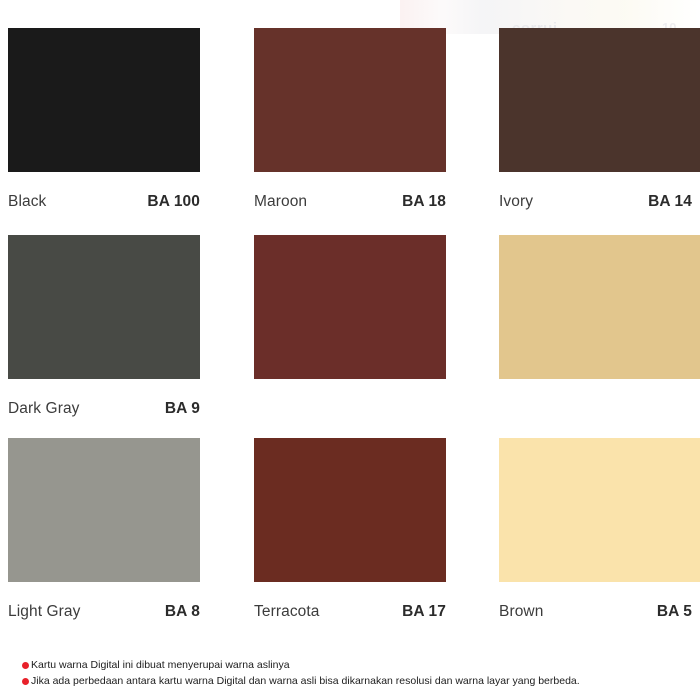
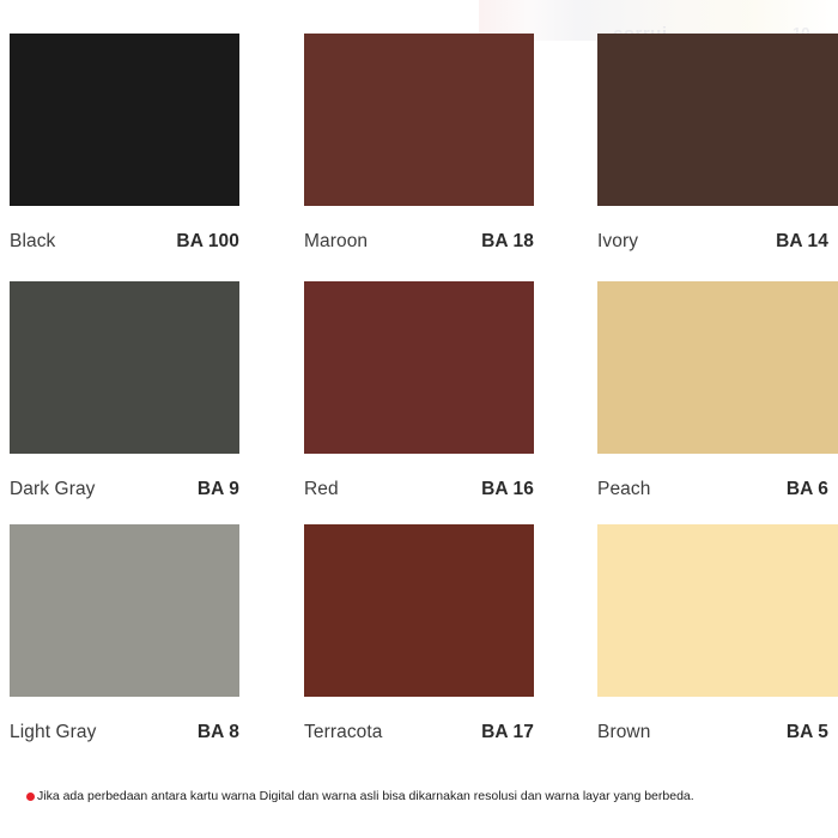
  Black
  BA 100
  Maroon
  BA 18
  Ivory
  BA 14
  Dark Gray
  BA 9
+ Red
+ BA 16
+ Peach
+ BA 6
  Light Gray
  BA 8
  Terracota
  BA 17
  Brown
  BA 5
- Kartu warna Digital ini dibuat menyerupai warna aslinya
  Jika ada perbedaan antara kartu warna Digital dan warna asli bisa dikarnakan resolusi dan warna layar yang berbeda.
